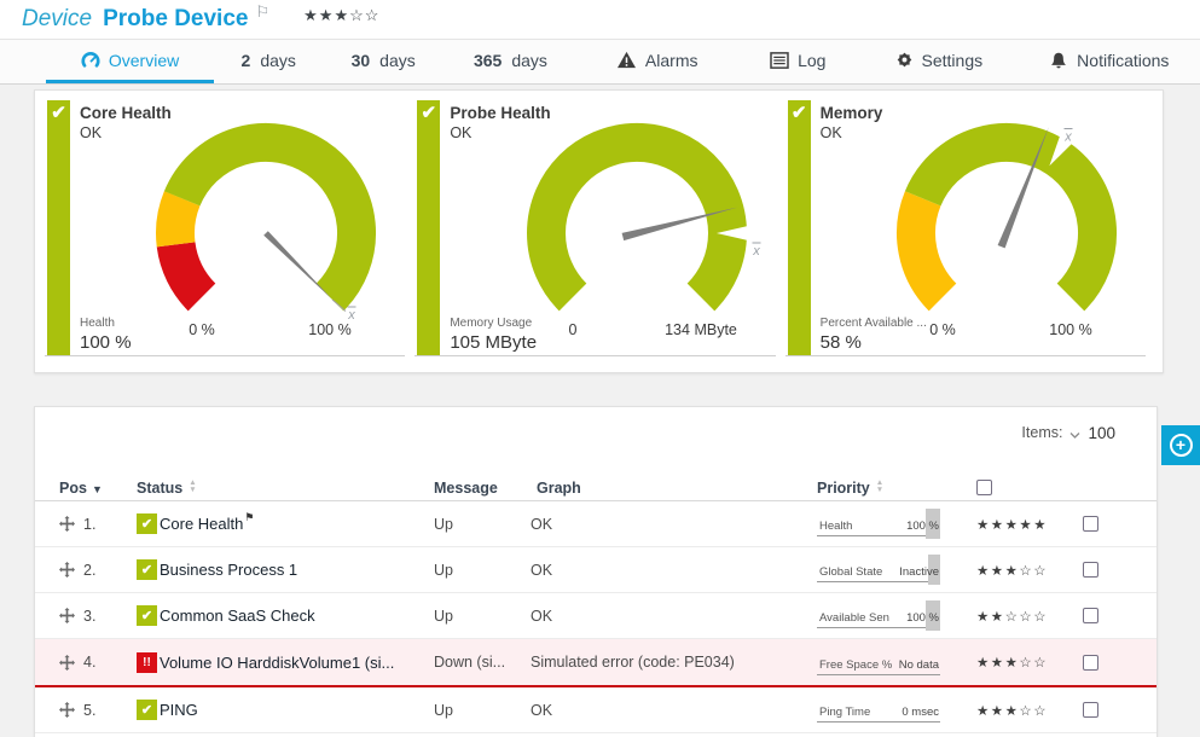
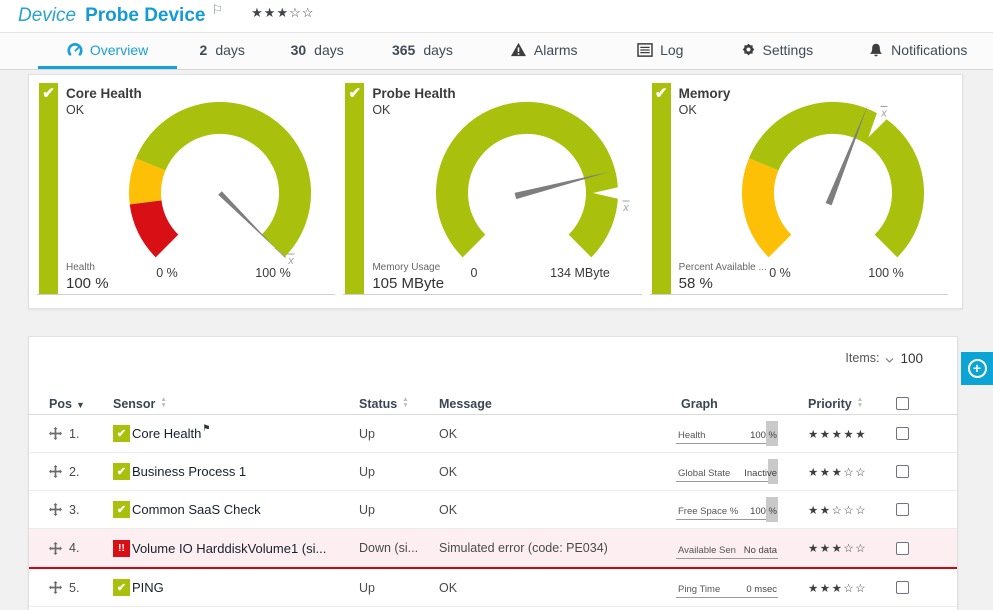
  Device
  Probe Device
  ⚐
  ★★★☆☆
  Overview
  2
  days
  30
  days
  365
  days
  Alarms
  Log
  Settings
  Notifications
  ✔
  Core Health
  OK
  x
  0 %
  100 %
  Health
  100 %
  ✔
  Probe Health
  OK
  x
  0
  134 MByte
  Memory Usage
  105 MByte
  ✔
  Memory
  OK
  x
  0 %
  100 %
  Percent Available ...
  58 %
  Items:
  100
  Pos ▼
+ Sensor
  Status
  Message
  Graph
  Priority
  1.
  ✔
  Core Health
  ⚑
  Up
  OK
  Health
  100 %
  ★★★★★
  2.
  ✔
  Business Process 1
  Up
  OK
  Global State
  Inactive
  ★★★☆☆
  3.
  ✔
  Common SaaS Check
  Up
  OK
- Available Sen
+ Free Space %
  100 %
  ★★☆☆☆
  4.
  !!
  Volume IO HarddiskVolume1 (si...
  Down (si...
  Simulated error (code: PE034)
- Free Space %
+ Available Sen
  No data
  ★★★☆☆
  5.
  ✔
  PING
  Up
  OK
  Ping Time
  0 msec
  ★★★☆☆
  +
